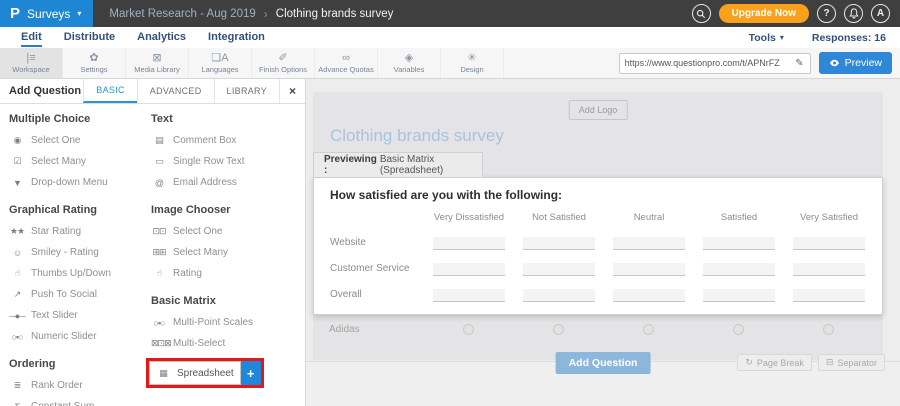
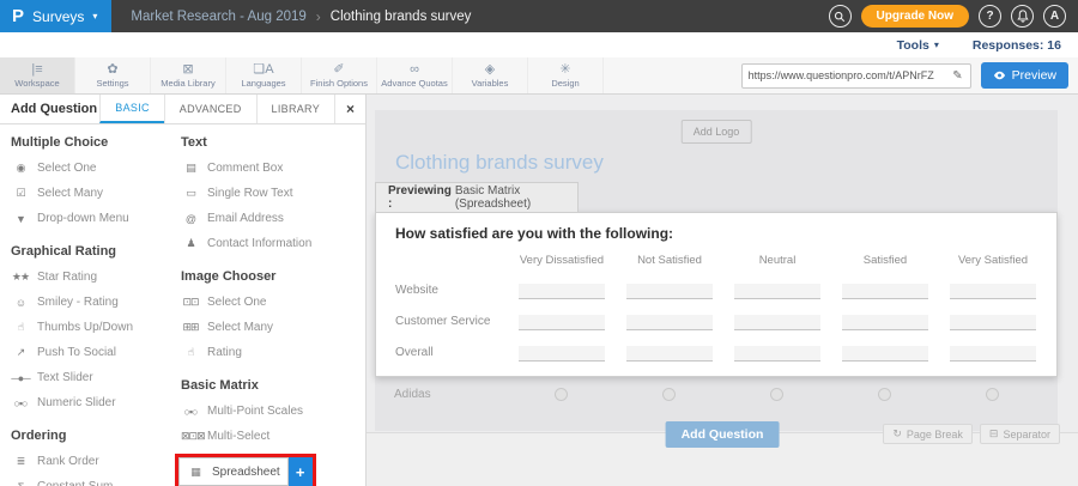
  P
  Surveys
  ▾
  Market Research - Aug 2019
  ›
  Clothing brands survey
  Upgrade Now
  ?
  A
- Edit
- Distribute
- Analytics
- Integration
  Tools
  ▾
  Responses: 16
  |≡
  Workspace
  ✿
  Settings
  ⊠
  Media Library
  ❏A
  Languages
  ✐
  Finish Options
  ∞
  Advance Quotas
  ◈
  Variables
  ✳
  Design
  https://www.questionpro.com/t/APNrFZ
  ✎
  Preview
  Add Question
  BASIC
  ADVANCED
  LIBRARY
  ×
  Multiple Choice
  ◉
  Select One
  ☑
  Select Many
  ▼
  Drop-down Menu
  Graphical Rating
  ★★
  Star Rating
  ☺
  Smiley - Rating
  ☝
  Thumbs Up/Down
  ↗
  Push To Social
  ─●─
  Text Slider
  ○▪○
  Numeric Slider
  Ordering
  ≣
  Rank Order
  Text
  ▤
  Comment Box
  ▭
  Single Row Text
  @
  Email Address
+ ♟
+ Contact Information
  Image Chooser
  ⊡⊡
  Select One
  ⊞⊞
  Select Many
  ☝
  Rating
  Basic Matrix
  ○▪○
  Multi-Point Scales
  ⊠⊡⊠
  Multi-Select
  ▦
  Spreadsheet
  +
  Add Logo
  Clothing brands survey
  Previewing :
  Basic Matrix (Spreadsheet)
  How satisfied are you with the following:
  Very Dissatisfied
  Not Satisfied
  Neutral
  Satisfied
  Very Satisfied
  Website
  Customer Service
  Overall
  Adidas
  Add Question
  ↻
  Page Break
  ⊟
  Separator
